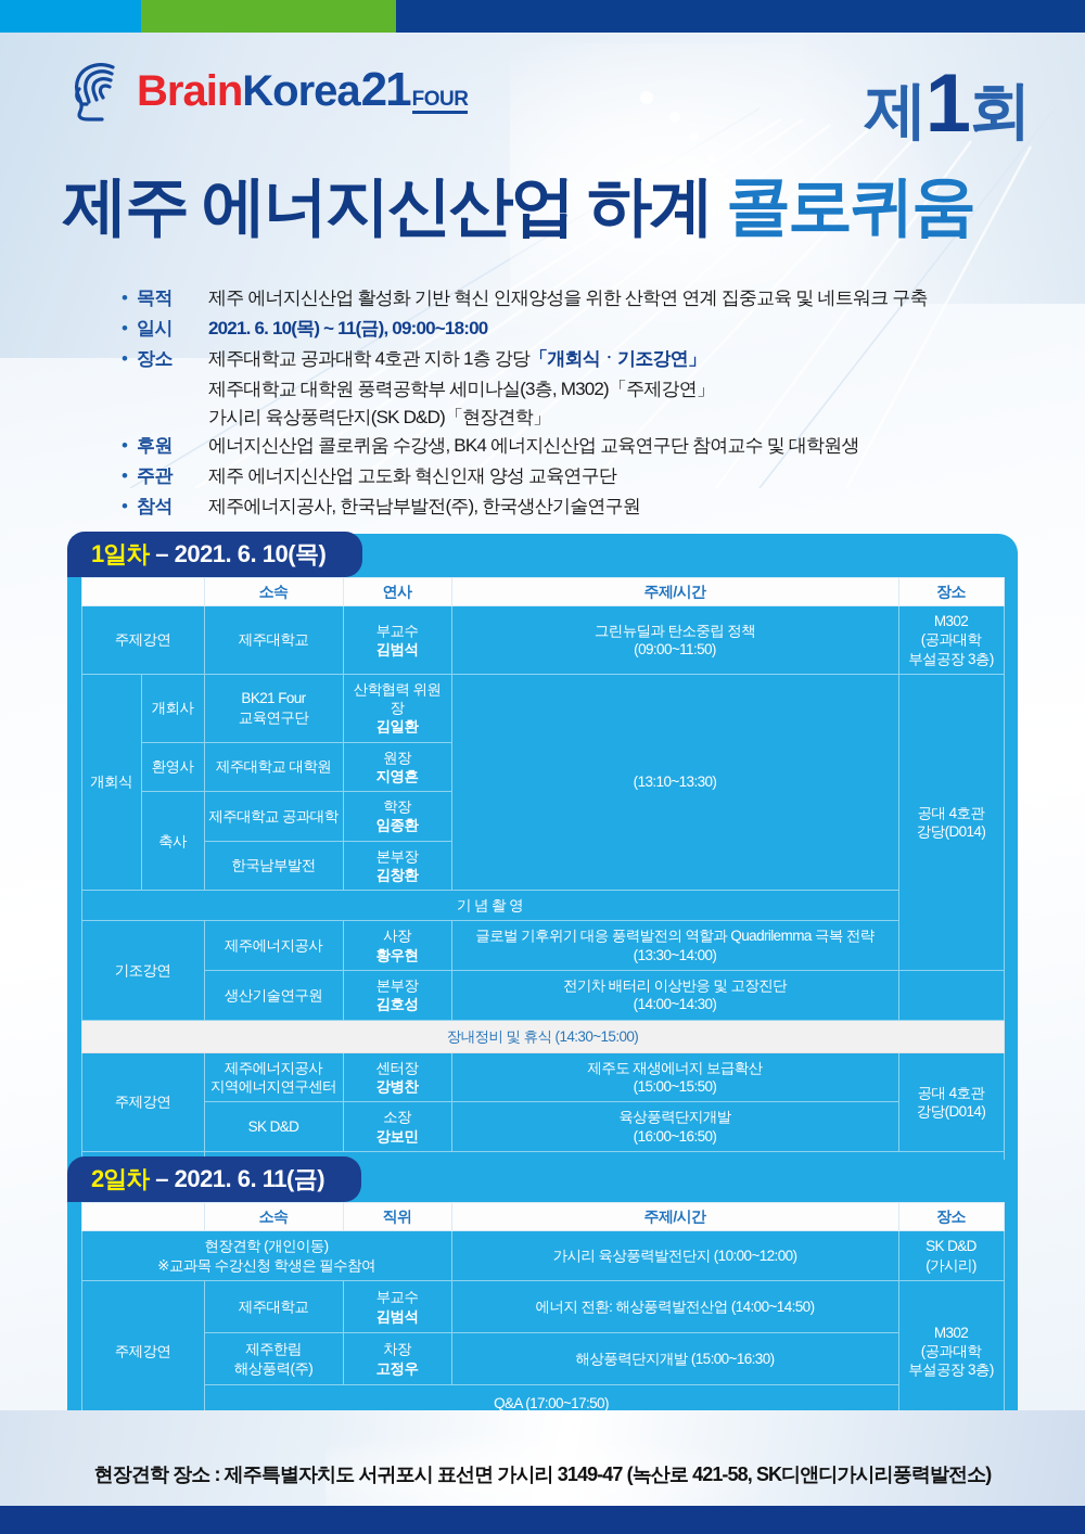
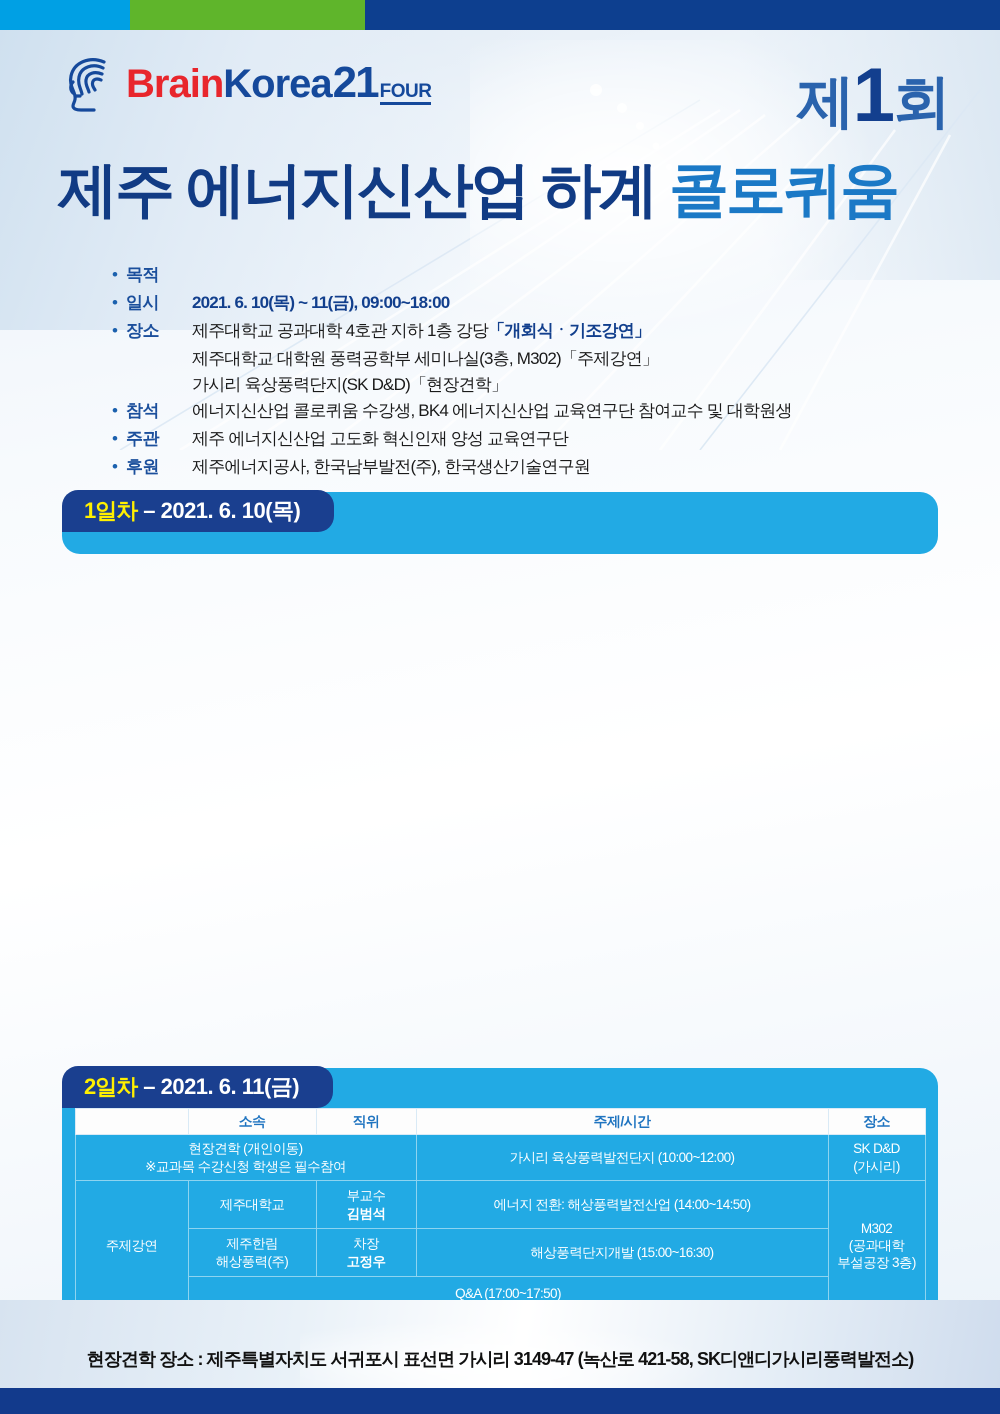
  Brain
  Korea
  21
  FOUR
  제
  1
  회
  제주 에너지신산업 하계 콜로퀴움
  •
  목적
- 제주 에너지신산업 활성화 기반 혁신 인재양성을 위한 산학연 연계 집중교육 및 네트워크 구축
  •
  일시
  2021. 6. 10(목) ~ 11(금), 09:00~18:00
  •
  장소
  제주대학교 공과대학 4호관 지하 1층 강당「개회식ㆍ기조강연」
  제주대학교 대학원 풍력공학부 세미나실(3층, M302)「주제강연」
  가시리 육상풍력단지(SK D&D)「현장견학」
  •
- 후원
+ 참석
  에너지신산업 콜로퀴움 수강생, BK4 에너지신산업 교육연구단 참여교수 및 대학원생
  •
  주관
  제주 에너지신산업 고도화 혁신인재 양성 교육연구단
  •
- 참석
+ 후원
  제주에너지공사, 한국남부발전(주), 한국생산기술연구원
  1일차
  – 2021. 6. 10(목)
- 	소속	연사	주제/시간	장소
- 주제강연	제주대학교	부교수 김범석	그린뉴딜과 탄소중립 정책 (09:00~11:50)	M302 (공과대학 부설공장 3층)
- 개회식	개회사	BK21 Four 교육연구단	산학협력 위원장 김일환	(13:10~13:30)	공대 4호관 강당(D014)
- 환영사	제주대학교 대학원	원장 지영흔
- 축사	제주대학교 공과대학	학장 임종환
- 한국남부발전	본부장 김창환
- 기 념 촬 영
- 기조강연	제주에너지공사	사장 황우현	글로벌 기후위기 대응 풍력발전의 역할과 Quadrilemma 극복 전략 (13:30~14:00)
- 생산기술연구원	본부장 김호성	전기차 배터리 이상반응 및 고장진단 (14:00~14:30)
- 장내정비 및 휴식 (14:30~15:00)
- 주제강연	제주에너지공사 지역에너지연구센터	센터장 강병찬	제주도 재생에너지 보급확산 (15:00~15:50)	공대 4호관 강당(D014)
- SK D&D	소장 강보민	육상풍력단지개발 (16:00~16:50)
  2일차
  – 2021. 6. 11(금)
  	소속	직위	주제/시간	장소
  현장견학 (개인이동) ※교과목 수강신청 학생은 필수참여	가시리 육상풍력발전단지 (10:00~12:00)	SK D&D (가시리)
  주제강연	제주대학교	부교수 김범석	에너지 전환: 해상풍력발전산업 (14:00~14:50)	M302 (공과대학 부설공장 3층)
  제주한림 해상풍력(주)	차장 고정우	해상풍력단지개발 (15:00~16:30)
  Q&A (17:00~17:50)
  현장견학 장소 : 제주특별자치도 서귀포시 표선면 가시리 3149-47 (녹산로 421-58, SK디앤디가시리풍력발전소)
